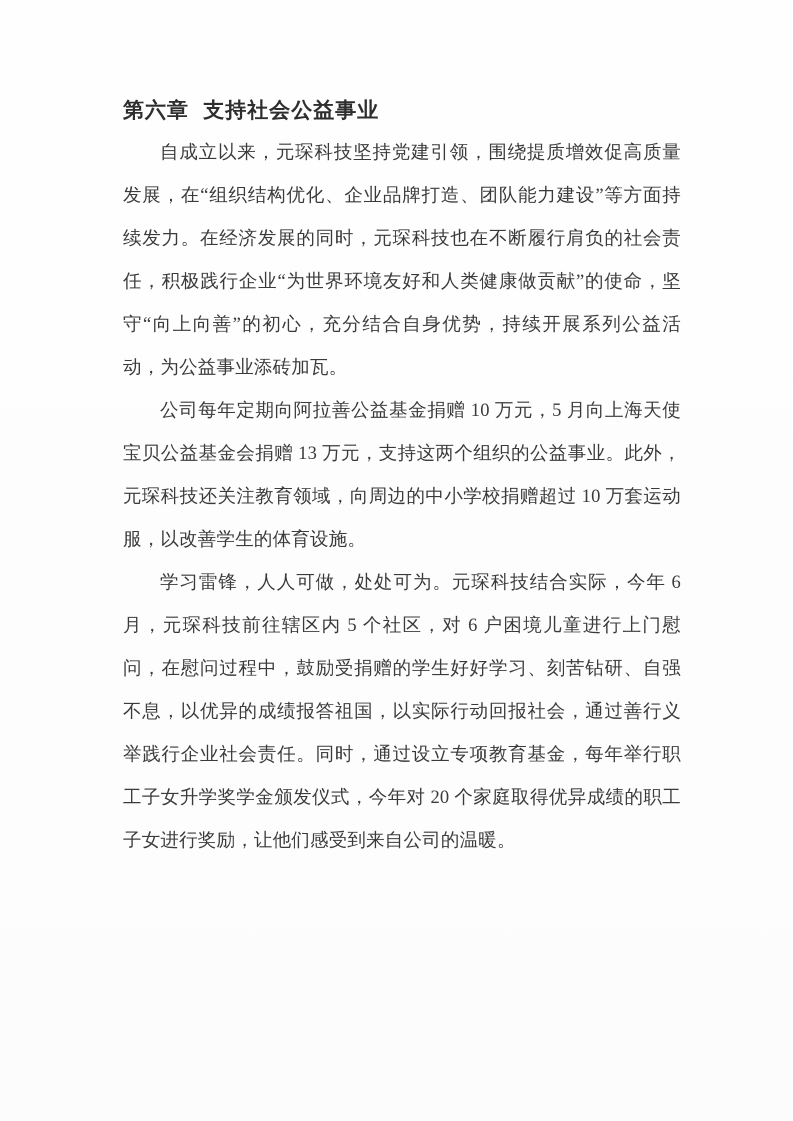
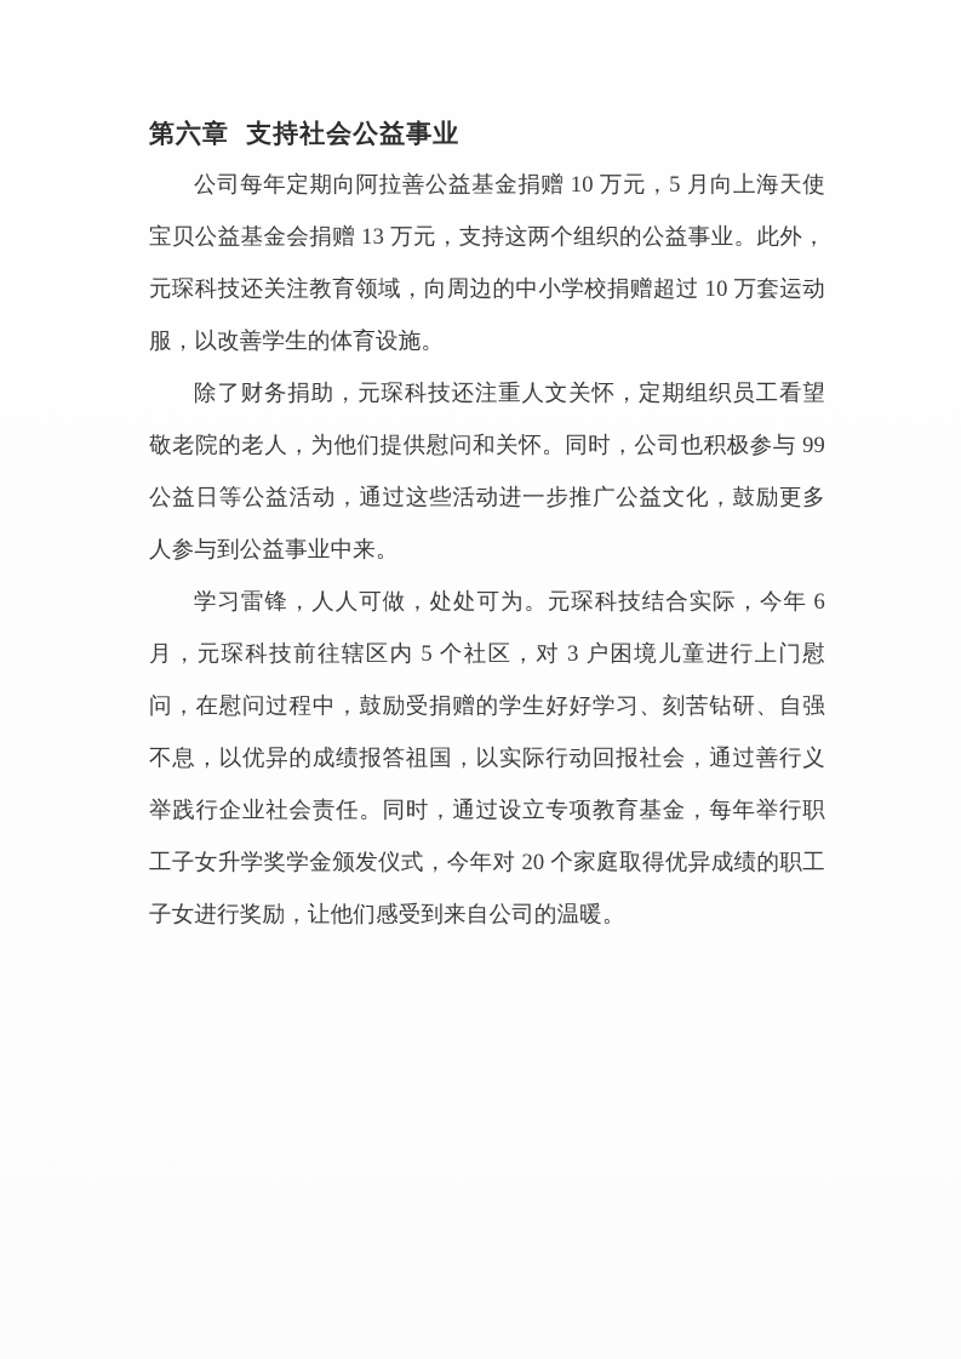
  第六章 支持社会公益事业
- 自成立以来，元琛科技坚持党建引领，围绕提质增效促高质量发展，在“组织结构优化、企业品牌打造、团队能力建设”等方面持续发力。在经济发展的同时，元琛科技也在不断履行肩负的社会责任，积极践行企业“为世界环境友好和人类健康做贡献”的使命，坚守“向上向善”的初心，充分结合自身优势，持续开展系列公益活动，为公益事业添砖加瓦。
  公司每年定期向阿拉善公益基金捐赠 10 万元，5 月向上海天使宝贝公益基金会捐赠 13 万元，支持这两个组织的公益事业。此外，元琛科技还关注教育领域，向周边的中小学校捐赠超过 10 万套运动服，以改善学生的体育设施。
+ 除了财务捐助，元琛科技还注重人文关怀，定期组织员工看望敬老院的老人，为他们提供慰问和关怀。同时，公司也积极参与 99 公益日等公益活动，通过这些活动进一步推广公益文化，鼓励更多人参与到公益事业中来。
- 学习雷锋，人人可做，处处可为。元琛科技结合实际，今年 6 月，元琛科技前往辖区内 5 个社区，对 6 户困境儿童进行上门慰问，在慰问过程中，鼓励受捐赠的学生好好学习、刻苦钻研、自强不息，以优异的成绩报答祖国，以实际行动回报社会，通过善行义举践行企业社会责任。同时，通过设立专项教育基金，每年举行职工子女升学奖学金颁发仪式，今年对 20 个家庭取得优异成绩的职工子女进行奖励，让他们感受到来自公司的温暖。
+ 学习雷锋，人人可做，处处可为。元琛科技结合实际，今年 6 月，元琛科技前往辖区内 5 个社区，对 3 户困境儿童进行上门慰问，在慰问过程中，鼓励受捐赠的学生好好学习、刻苦钻研、自强不息，以优异的成绩报答祖国，以实际行动回报社会，通过善行义举践行企业社会责任。同时，通过设立专项教育基金，每年举行职工子女升学奖学金颁发仪式，今年对 20 个家庭取得优异成绩的职工子女进行奖励，让他们感受到来自公司的温暖。
